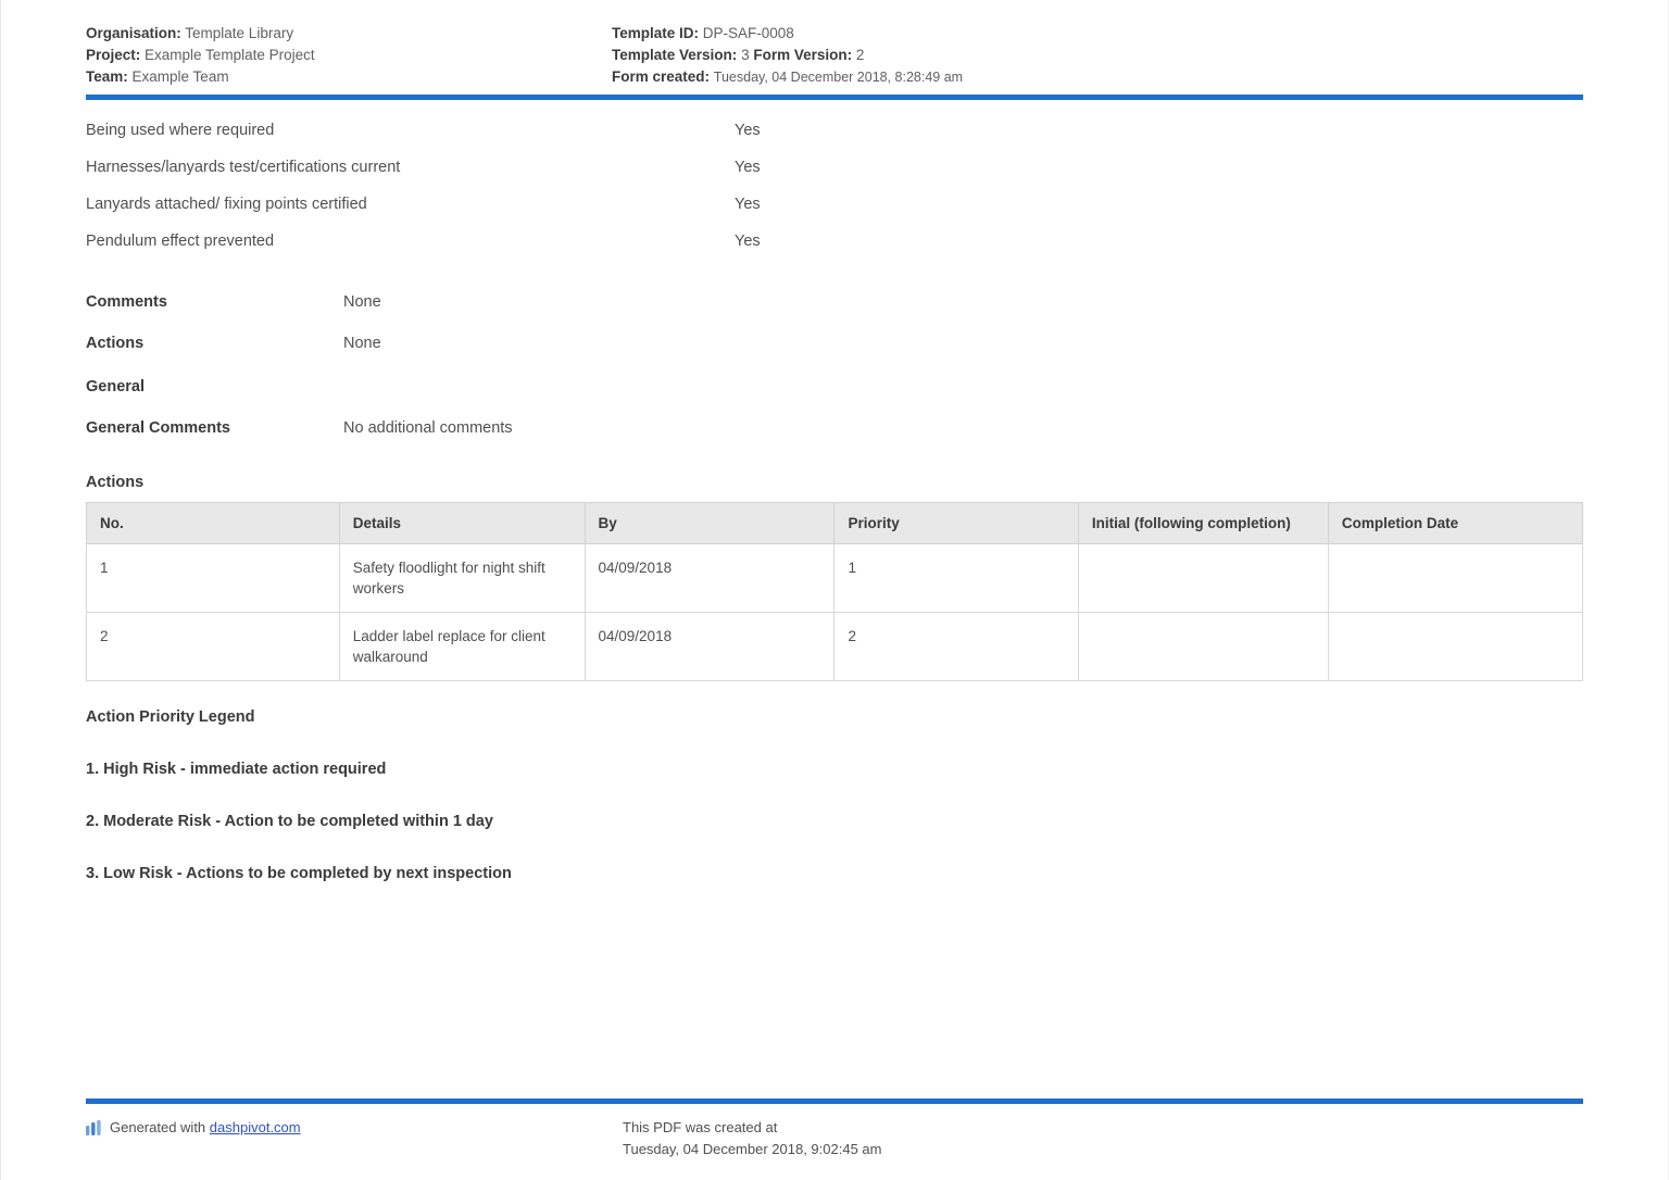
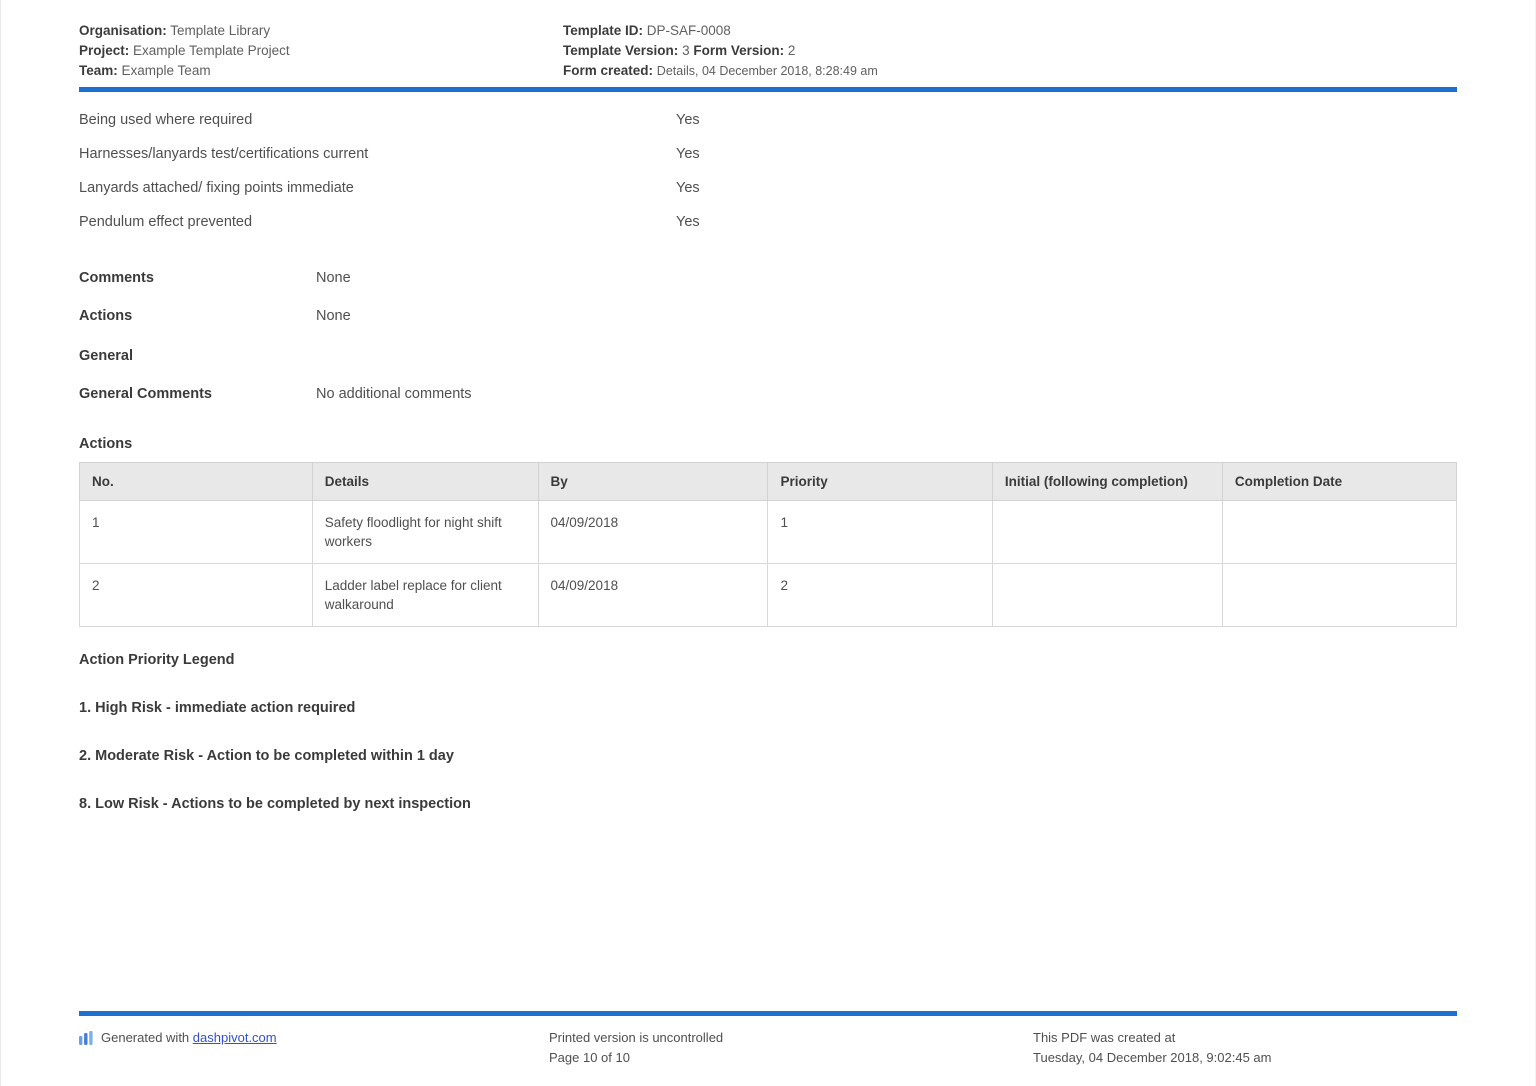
  Organisation: Template Library
  Project: Example Template Project
  Team: Example Team
  Template ID: DP-SAF-0008
  Template Version: 3 Form Version: 2
- Form created: Tuesday, 04 December 2018, 8:28:49 am
+ Form created: Details, 04 December 2018, 8:28:49 am
  Being used where required
  Yes
  Harnesses/lanyards test/certifications current
  Yes
- Lanyards attached/ fixing points certified
+ Lanyards attached/ fixing points immediate
  Yes
  Pendulum effect prevented
  Yes
  Comments
  None
  Actions
  None
  General
  General Comments
  No additional comments
  Actions
  No.	Details	By	Priority	Initial (following completion)	Completion Date
  1	Safety floodlight for night shift workers	04/09/2018	1
  2	Ladder label replace for client walkaround	04/09/2018	2
  Action Priority Legend
  1. High Risk - immediate action required
  2. Moderate Risk - Action to be completed within 1 day
- 3. Low Risk - Actions to be completed by next inspection
+ 8. Low Risk - Actions to be completed by next inspection
  Generated with dashpivot.com
+ Printed version is uncontrolled
+ Page 10 of 10
  This PDF was created at
  Tuesday, 04 December 2018, 9:02:45 am
